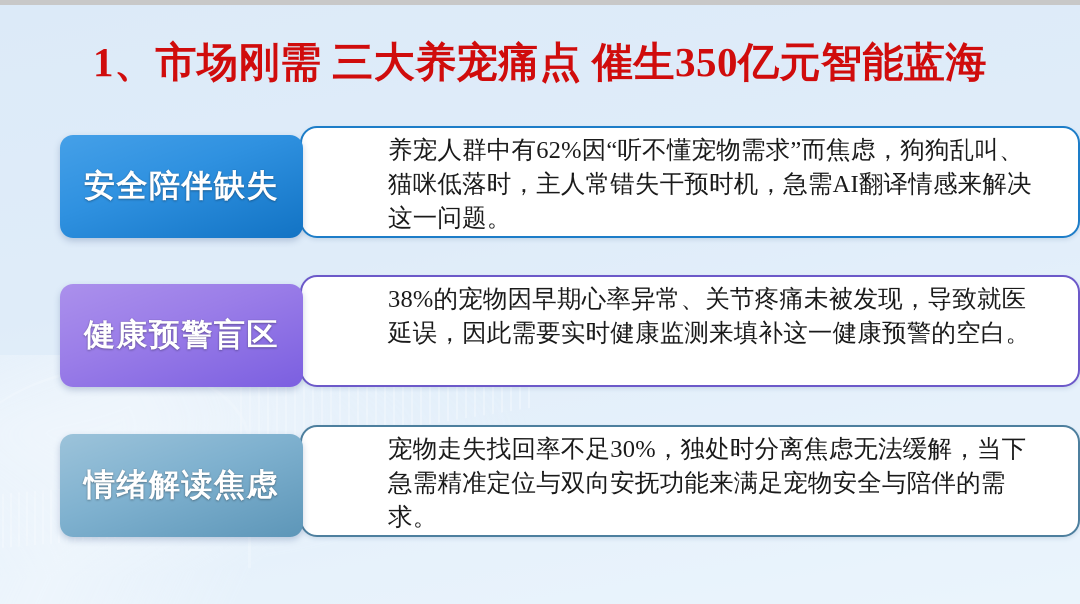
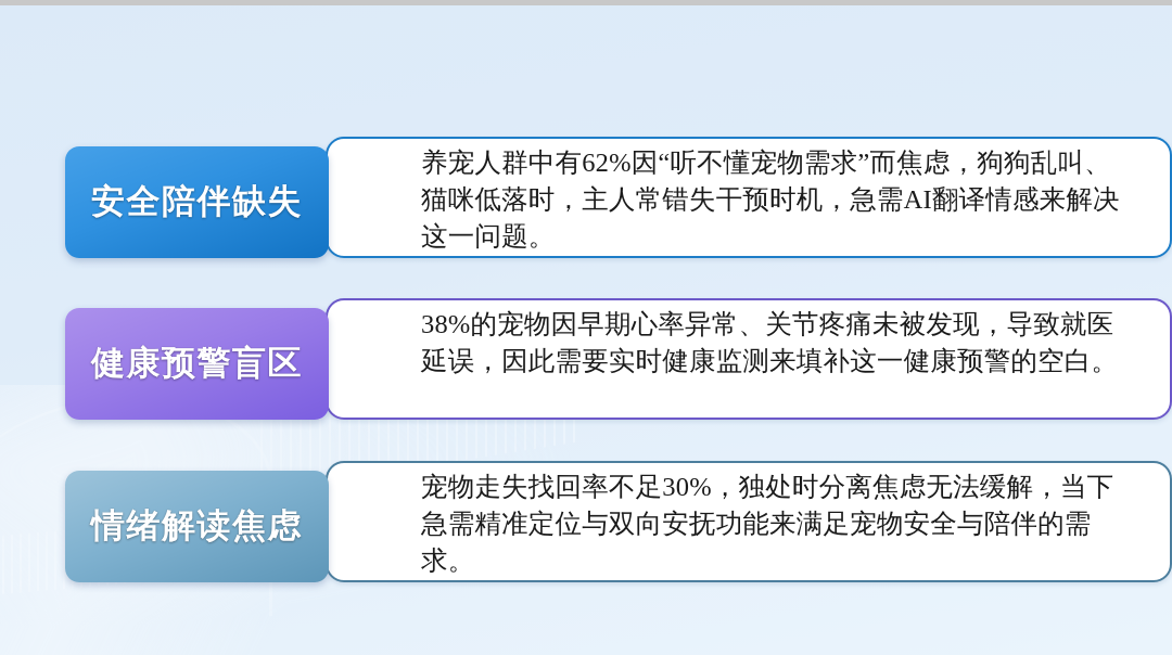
- 1、市场刚需 三大养宠痛点 催生350亿元智能蓝海
  养宠人群中有62%因“听不懂宠物需求”而焦虑，狗狗乱叫、猫咪低落时，主人常错失干预时机，急需AI翻译情感来解决这一问题。
  安全陪伴缺失
  38%的宠物因早期心率异常、关节疼痛未被发现，导致就医延误，因此需要实时健康监测来填补这一健康预警的空白。
  健康预警盲区
  宠物走失找回率不足30%，独处时分离焦虑无法缓解，当下急需精准定位与双向安抚功能来满足宠物安全与陪伴的需求。
  情绪解读焦虑
